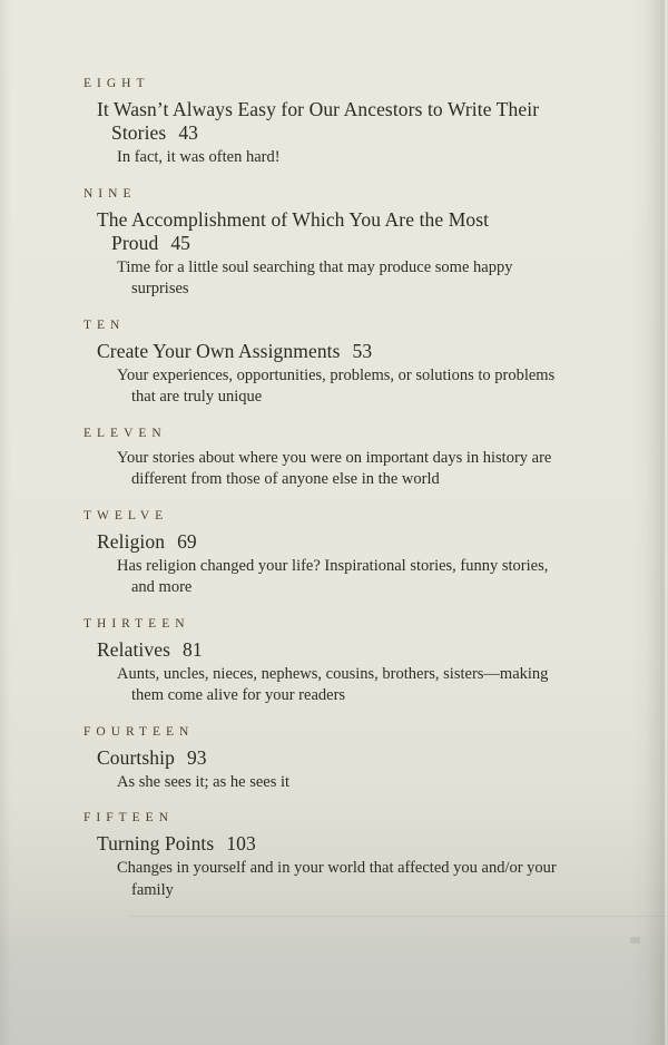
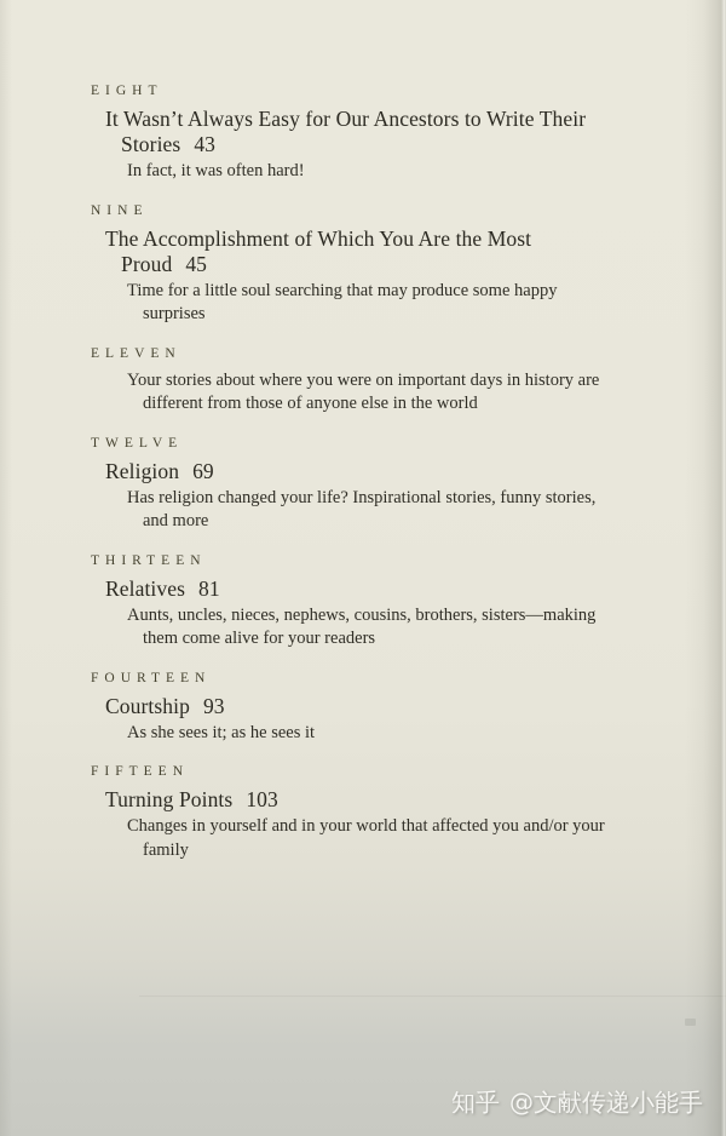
  EIGHT
  It Wasn’t Always Easy for Our Ancestors to Write Their
  Stories 43
  In fact, it was often hard!
  NINE
  The Accomplishment of Which You Are the Most
  Proud 45
  Time for a little soul searching that may produce some happy
  surprises
- TEN
- Create Your Own Assignments 53
- Your experiences, opportunities, problems, or solutions to problems
- that are truly unique
  ELEVEN
  Your stories about where you were on important days in history are
  different from those of anyone else in the world
  TWELVE
  Religion 69
  Has religion changed your life? Inspirational stories, funny stories,
  and more
  THIRTEEN
  Relatives 81
  Aunts, uncles, nieces, nephews, cousins, brothers, sisters—making
  them come alive for your readers
  FOURTEEN
  Courtship 93
  As she sees it; as he sees it
  FIFTEEN
  Turning Points 103
  Changes in yourself and in your world that affected you and/or your
  family
+ 知乎 @文献传递小能手
